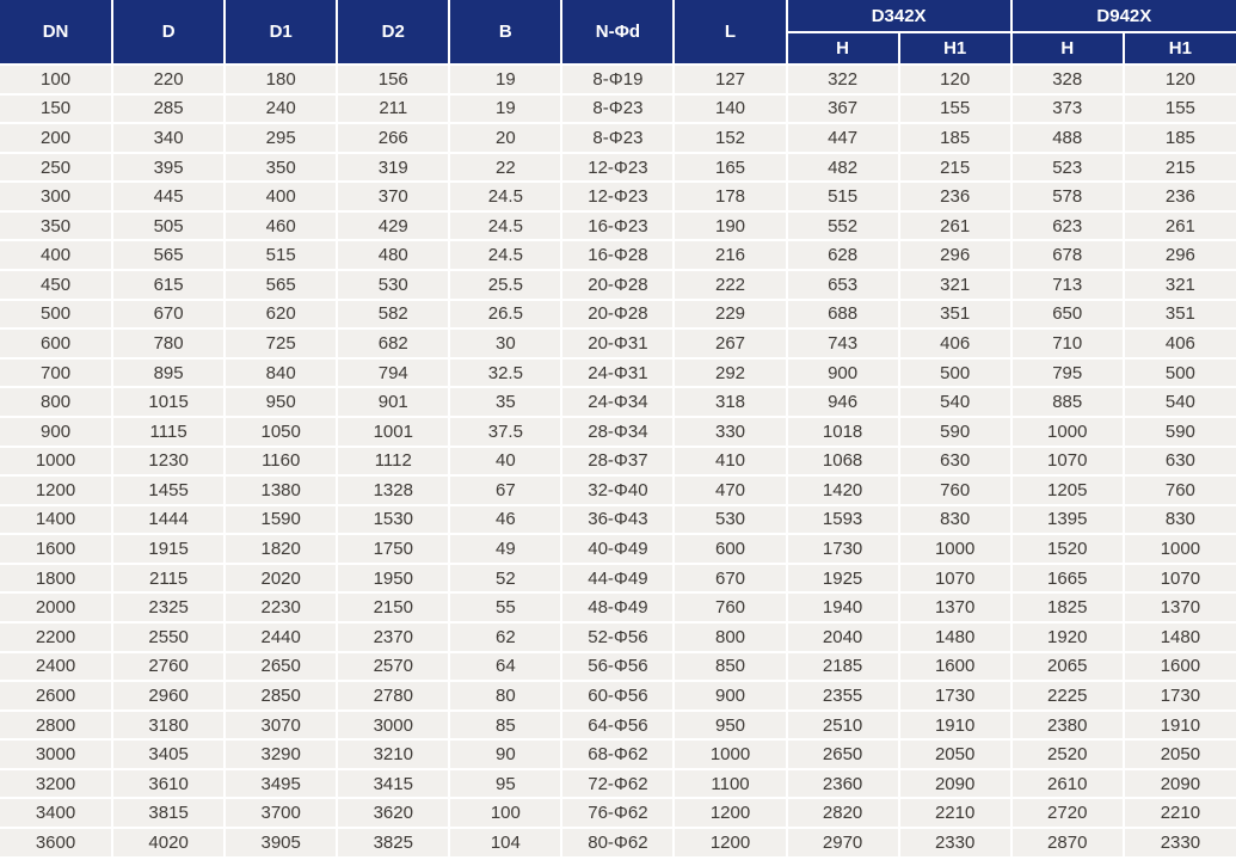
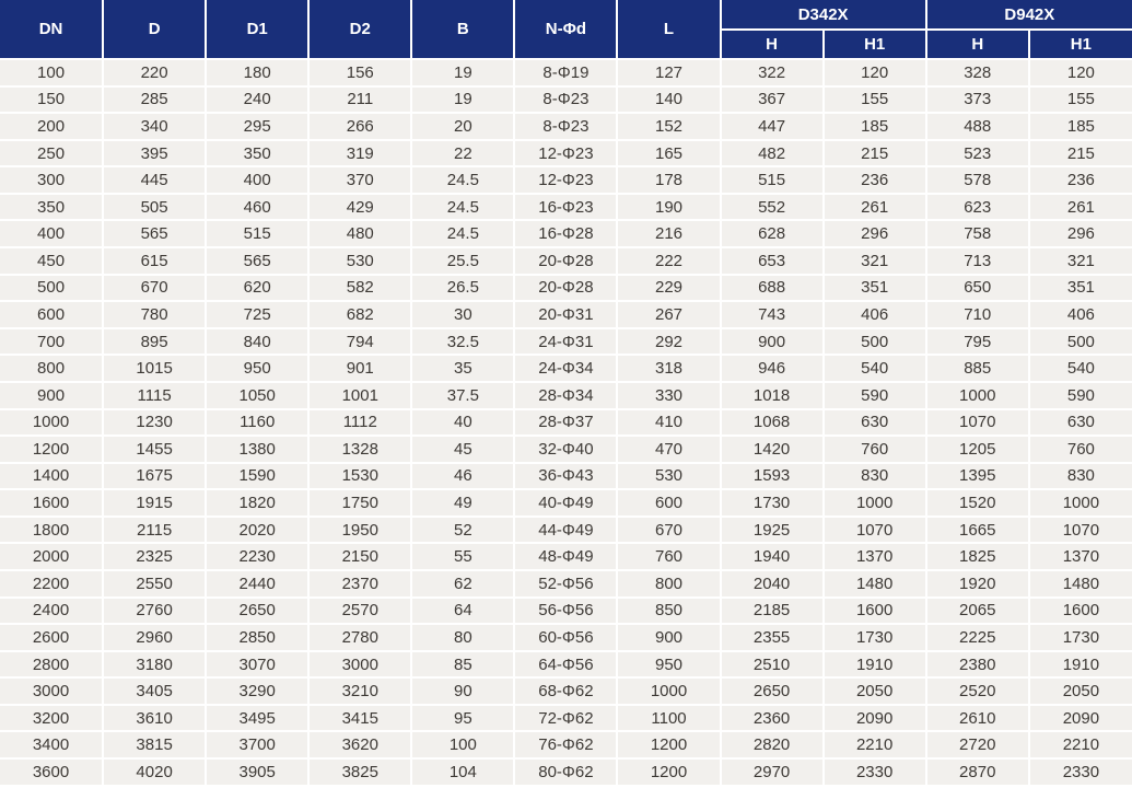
  DN	D	D1	D2	B	N-Φd	L	D342X	D942X
  H	H1	H	H1
  100	220	180	156	19	8-Φ19	127	322	120	328	120
  150	285	240	211	19	8-Φ23	140	367	155	373	155
  200	340	295	266	20	8-Φ23	152	447	185	488	185
  250	395	350	319	22	12-Φ23	165	482	215	523	215
  300	445	400	370	24.5	12-Φ23	178	515	236	578	236
  350	505	460	429	24.5	16-Φ23	190	552	261	623	261
- 400	565	515	480	24.5	16-Φ28	216	628	296	678	296
+ 400	565	515	480	24.5	16-Φ28	216	628	296	758	296
  450	615	565	530	25.5	20-Φ28	222	653	321	713	321
  500	670	620	582	26.5	20-Φ28	229	688	351	650	351
  600	780	725	682	30	20-Φ31	267	743	406	710	406
  700	895	840	794	32.5	24-Φ31	292	900	500	795	500
  800	1015	950	901	35	24-Φ34	318	946	540	885	540
  900	1115	1050	1001	37.5	28-Φ34	330	1018	590	1000	590
  1000	1230	1160	1112	40	28-Φ37	410	1068	630	1070	630
- 1200	1455	1380	1328	67	32-Φ40	470	1420	760	1205	760
+ 1200	1455	1380	1328	45	32-Φ40	470	1420	760	1205	760
- 1400	1444	1590	1530	46	36-Φ43	530	1593	830	1395	830
+ 1400	1675	1590	1530	46	36-Φ43	530	1593	830	1395	830
  1600	1915	1820	1750	49	40-Φ49	600	1730	1000	1520	1000
  1800	2115	2020	1950	52	44-Φ49	670	1925	1070	1665	1070
  2000	2325	2230	2150	55	48-Φ49	760	1940	1370	1825	1370
  2200	2550	2440	2370	62	52-Φ56	800	2040	1480	1920	1480
  2400	2760	2650	2570	64	56-Φ56	850	2185	1600	2065	1600
  2600	2960	2850	2780	80	60-Φ56	900	2355	1730	2225	1730
  2800	3180	3070	3000	85	64-Φ56	950	2510	1910	2380	1910
  3000	3405	3290	3210	90	68-Φ62	1000	2650	2050	2520	2050
  3200	3610	3495	3415	95	72-Φ62	1100	2360	2090	2610	2090
  3400	3815	3700	3620	100	76-Φ62	1200	2820	2210	2720	2210
  3600	4020	3905	3825	104	80-Φ62	1200	2970	2330	2870	2330
